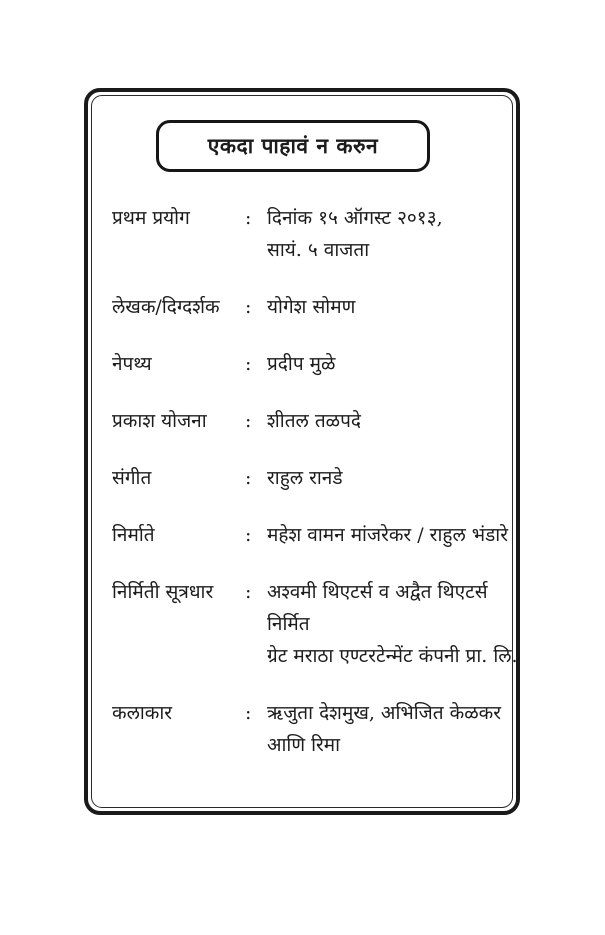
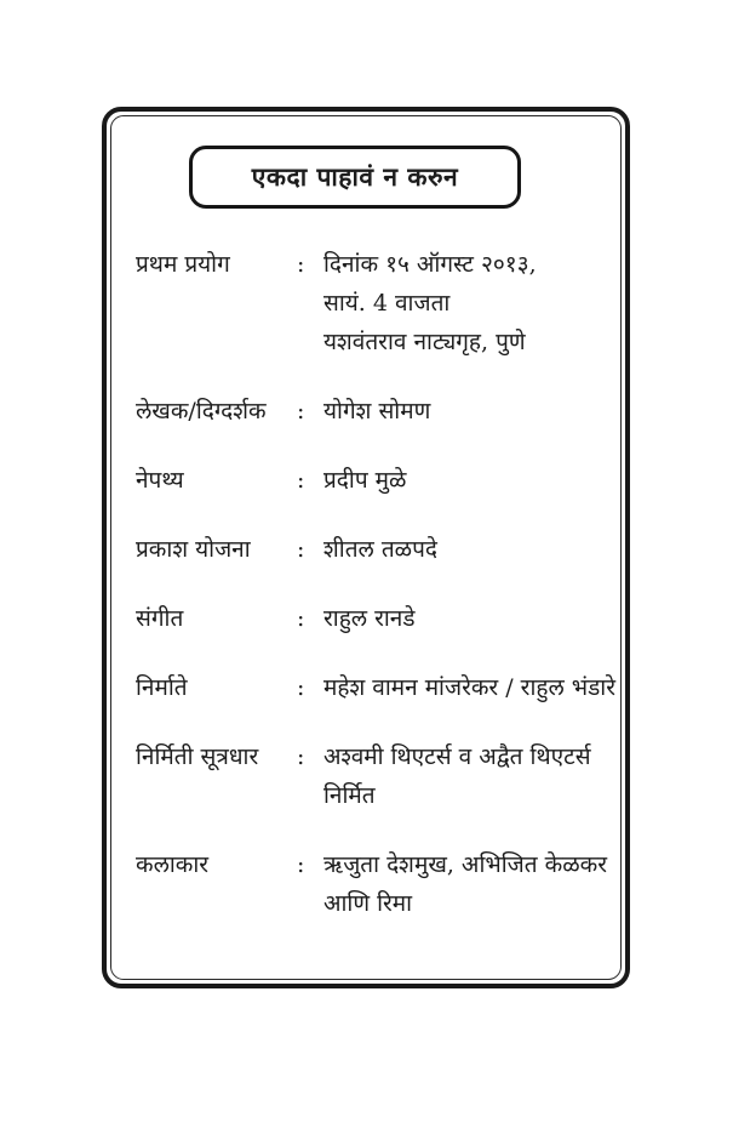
  एकदा पाहावं न करुन
  प्रथम प्रयोग
  :
  दिनांक १५ ऑगस्ट २०१३,
- सायं. ५ वाजता
+ सायं. 4 वाजता
+ यशवंतराव नाट्यगृह, पुणे
  लेखक/दिग्दर्शक
  :
  योगेश सोमण
  नेपथ्य
  :
  प्रदीप मुळे
  प्रकाश योजना
  :
  शीतल तळपदे
  संगीत
  :
  राहुल रानडे
  निर्माते
  :
  महेश वामन मांजरेकर / राहुल भंडारे
  निर्मिती सूत्रधार
  :
  अश्वमी थिएटर्स व अद्वैत थिएटर्स
  निर्मित
- ग्रेट मराठा एण्टरटेन्मेंट कंपनी प्रा. लि.
  कलाकार
  :
  ऋजुता देशमुख, अभिजित केळकर
  आणि रिमा
